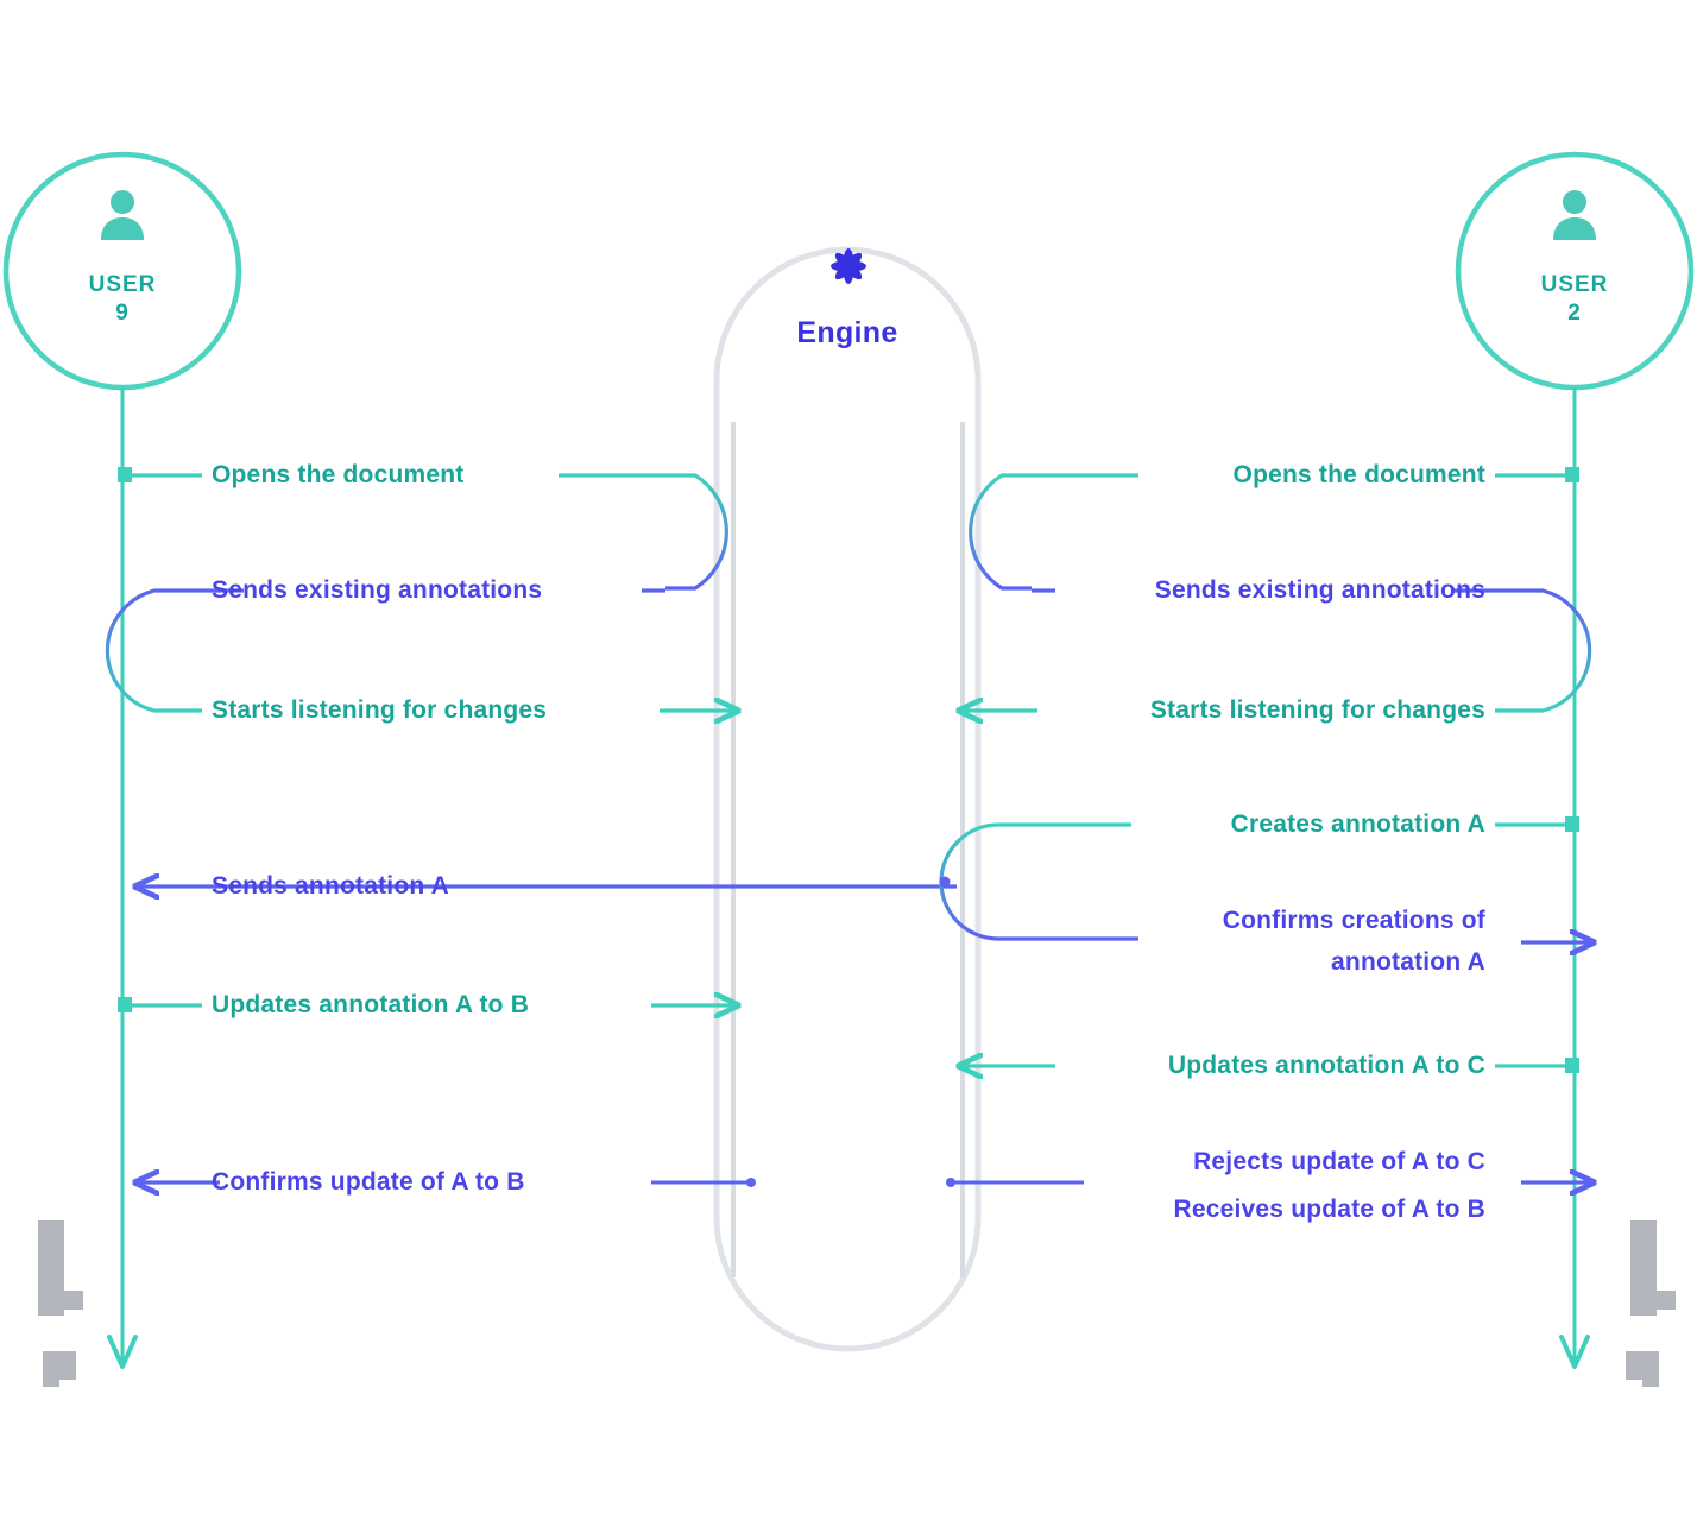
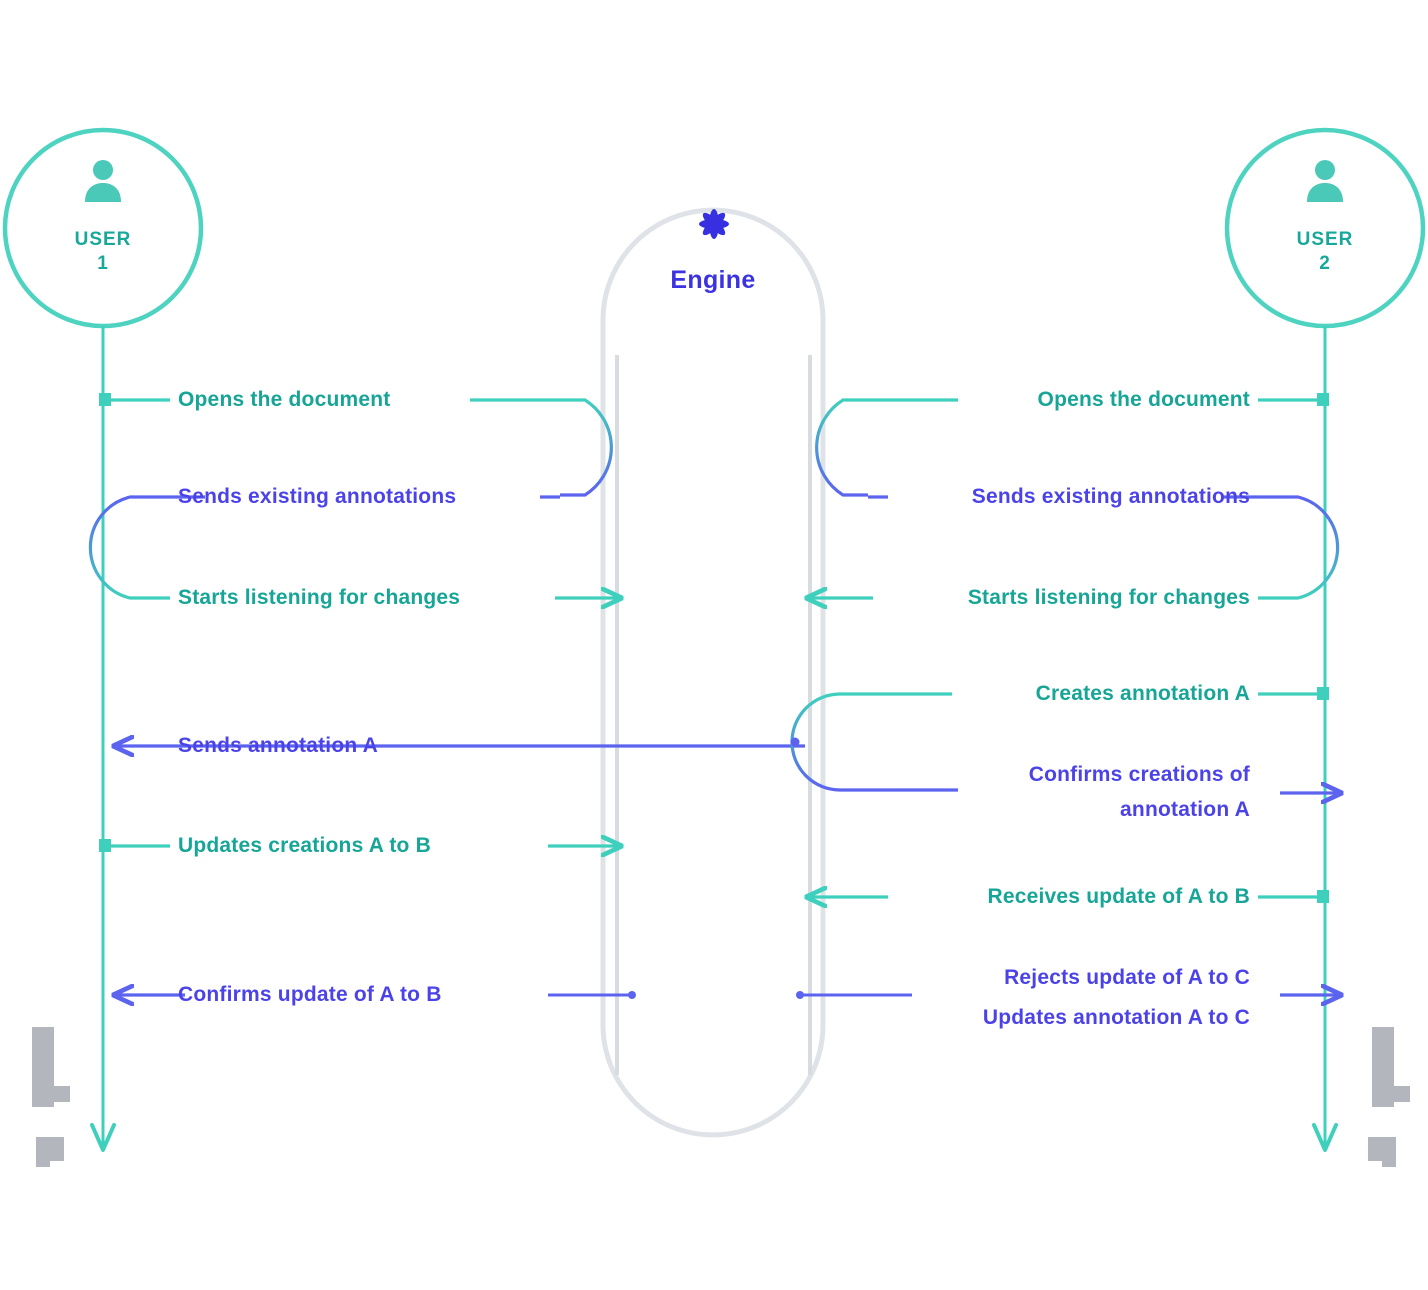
  USER
- 9
+ 1
  Engine
  USER
  2
  Opens the document
  Sends existing annotations
  Starts listening for changes
  Sends annotation A
- Updates annotation A to B
+ Updates creations A to B
  Confirms update of A to B
  Opens the document
  Sends existing annotations
  Starts listening for changes
  Creates annotation A
  Confirms creations of
  annotation A
- Updates annotation A to C
+ Receives update of A to B
  Rejects update of A to C
- Receives update of A to B
+ Updates annotation A to C
